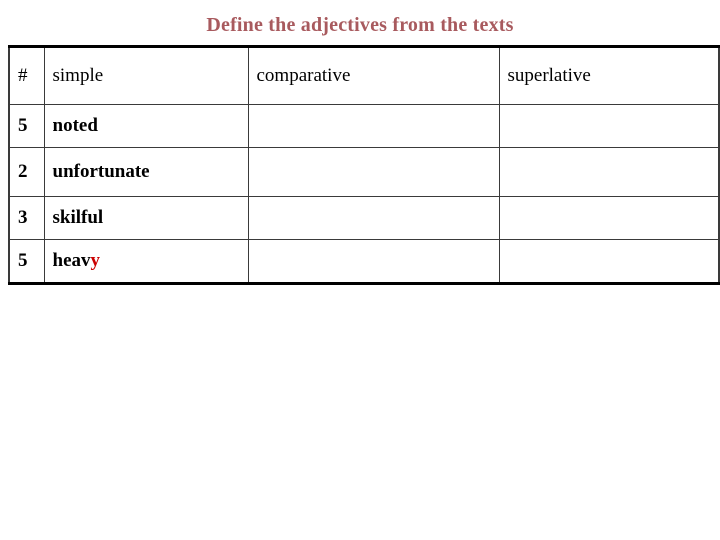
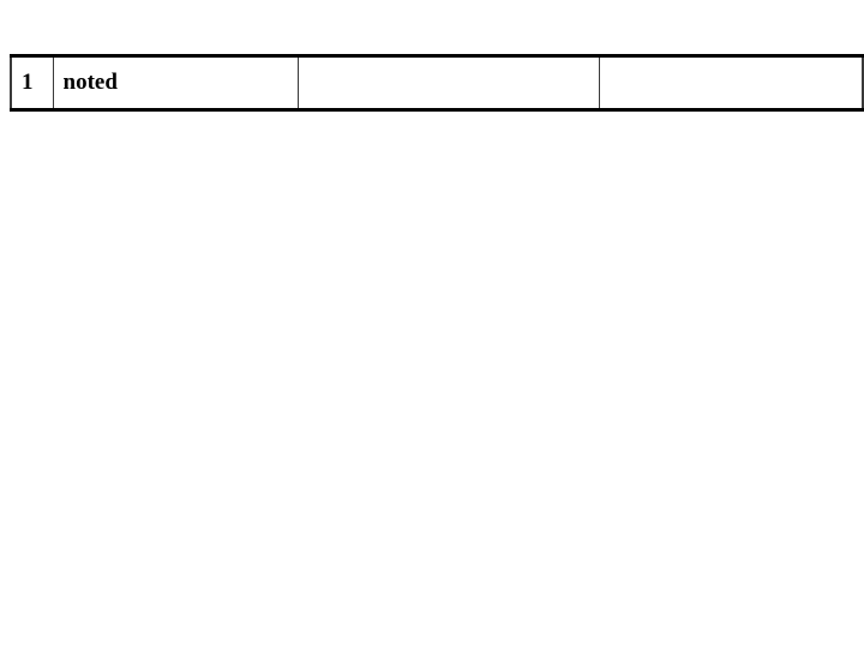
- Define the adjectives from the texts
- #	simple	comparative	superlative
- 5	noted
+ 1	noted
- 2	unfortunate
- 3	skilful
- 5	heavy
